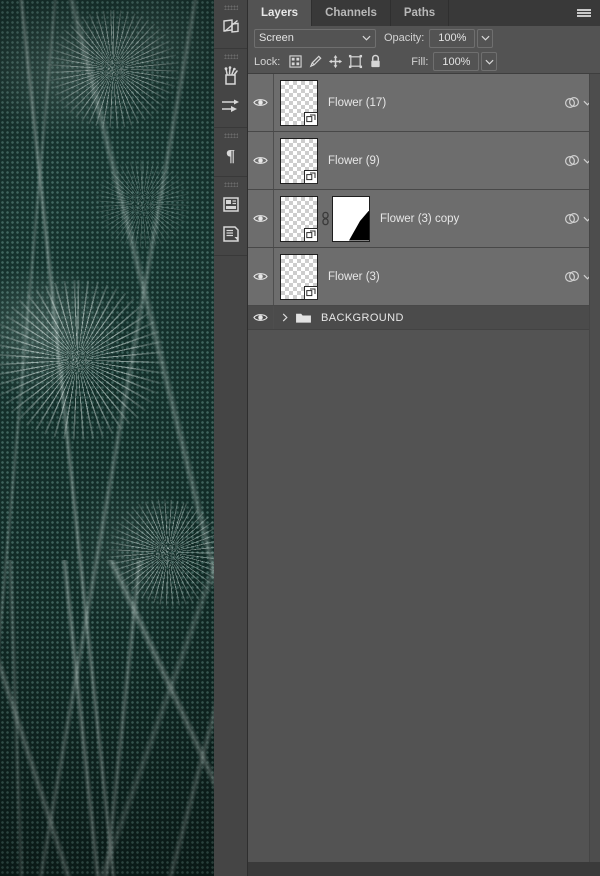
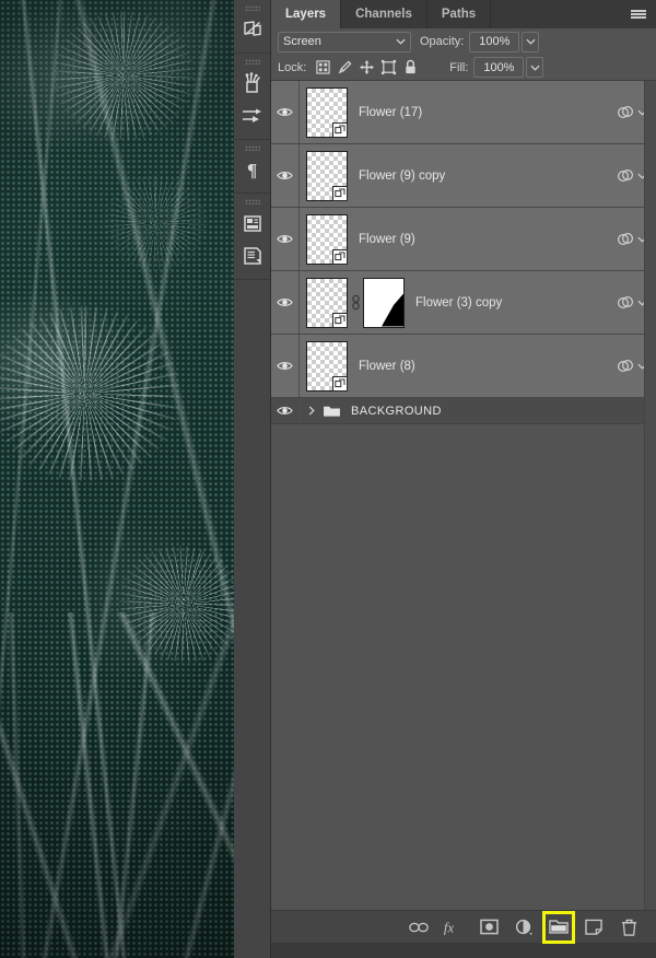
  ¶
  Layers
  Channels
  Paths
  Screen
  Opacity:
  100%
  Lock:
  Fill:
  100%
  Flower (17)
+ Flower (9) copy
  Flower (9)
  Flower (3) copy
- Flower (3)
+ Flower (8)
  BACKGROUND
+ fx
